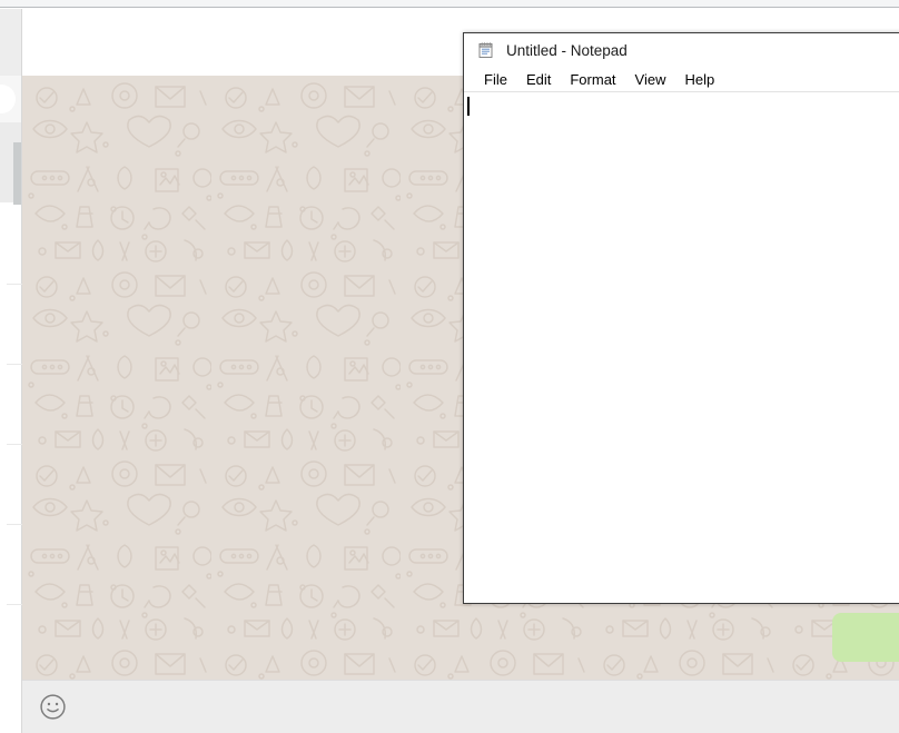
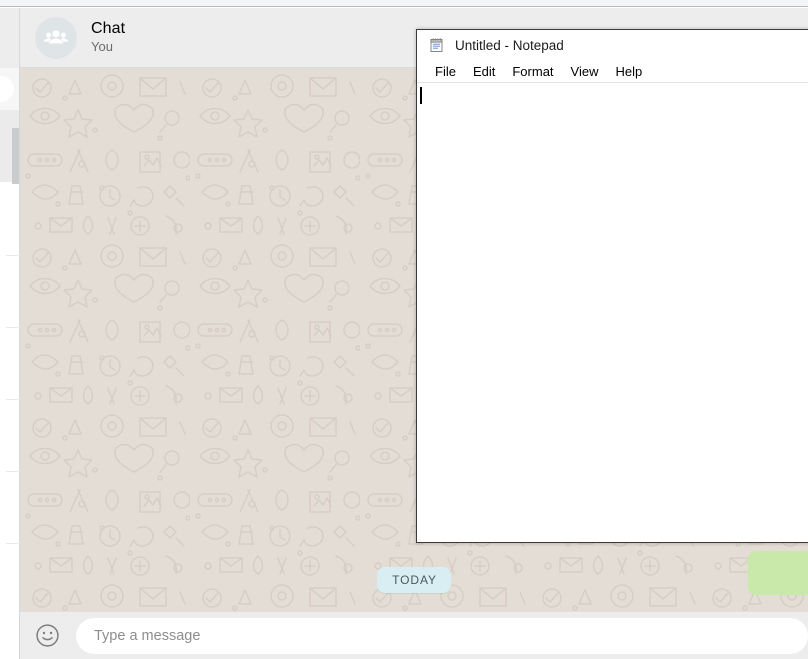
+ Chat
+ You
+ TODAY
+ Type a message
  Untitled - Notepad
  File
  Edit
  Format
  View
  Help
